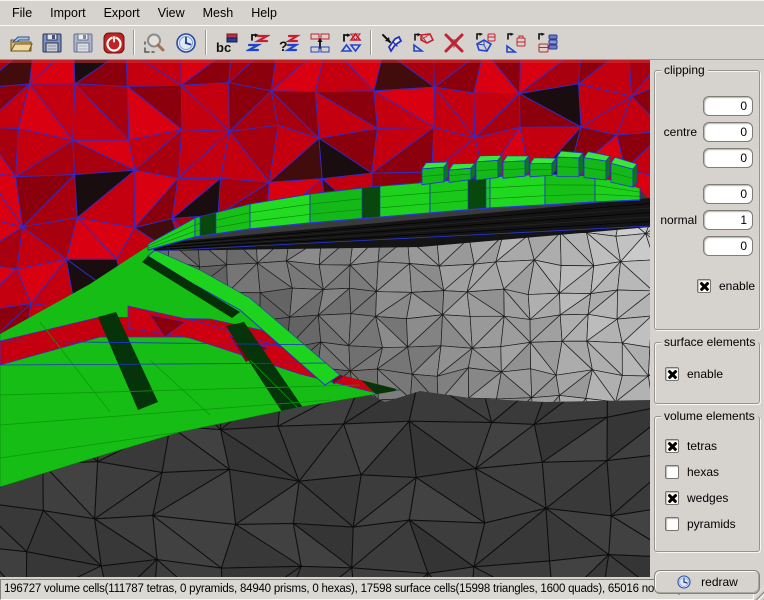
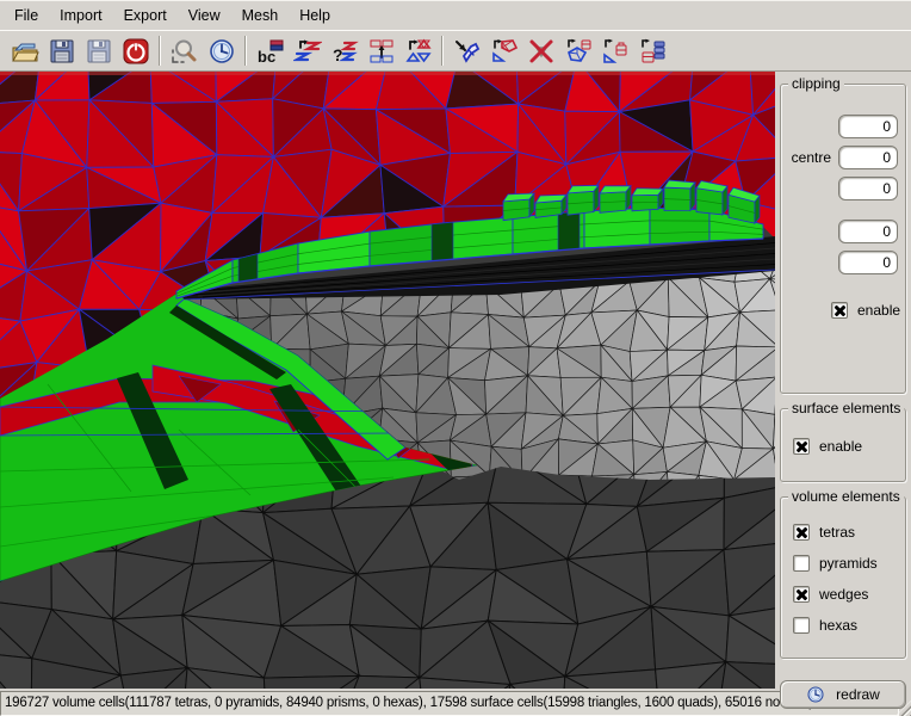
  File
  Import
  Export
  View
  Mesh
  Help
  bc
  ?
  clipping
  0
  centre
  0
  0
  0
- normal
- 1
  0
  enable
  surface elements
  enable
  volume elements
  tetras
- hexas
+ pyramids
  wedges
- pyramids
+ hexas
  redraw
  196727 volume cells(111787 tetras, 0 pyramids, 84940 prisms, 0 hexas), 17598 surface cells(15998 triangles, 1600 quads), 65016 no
